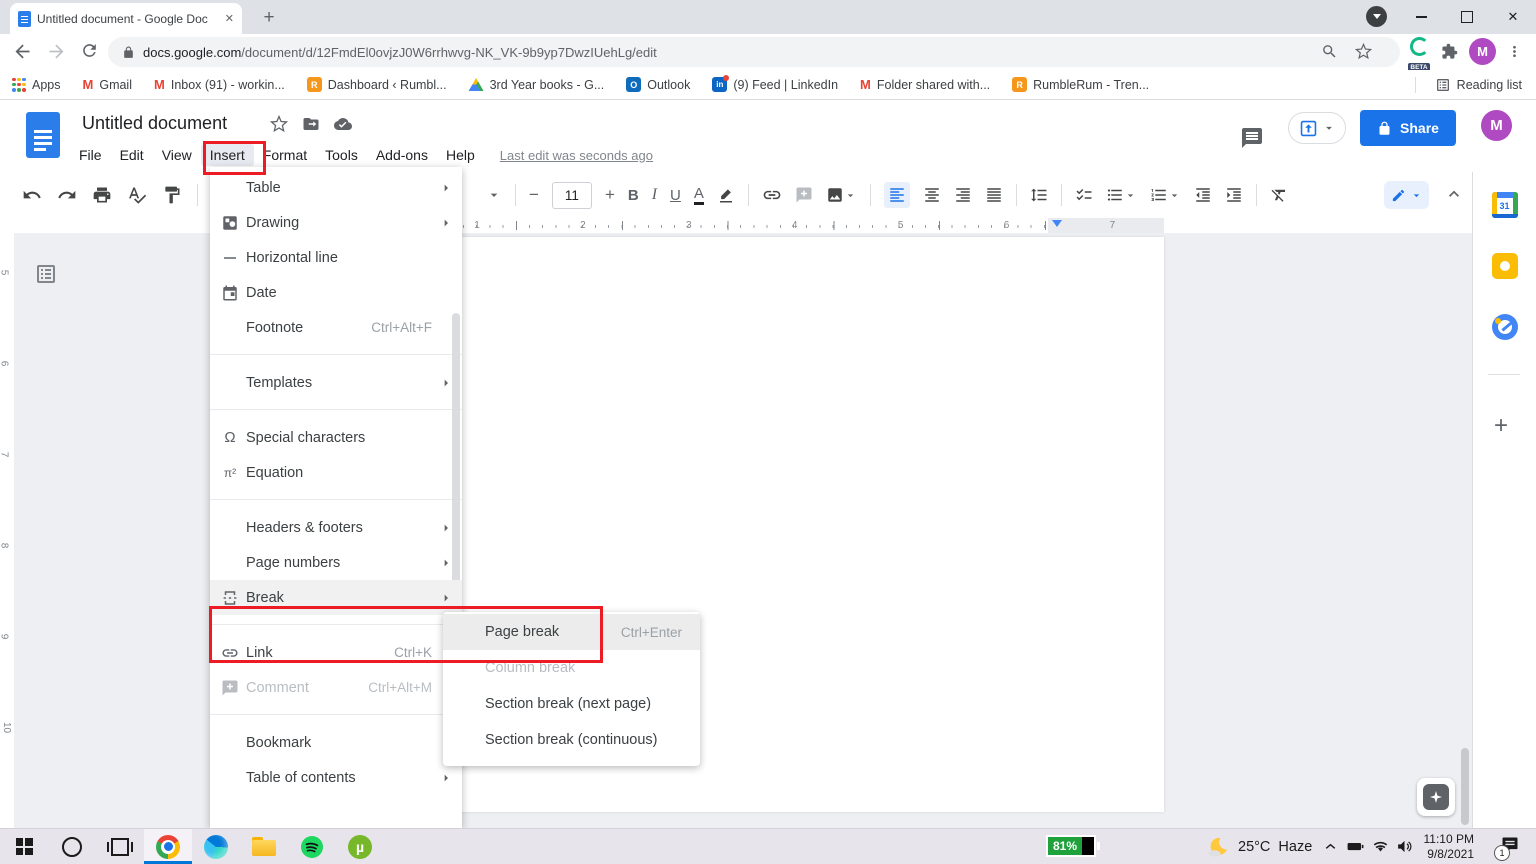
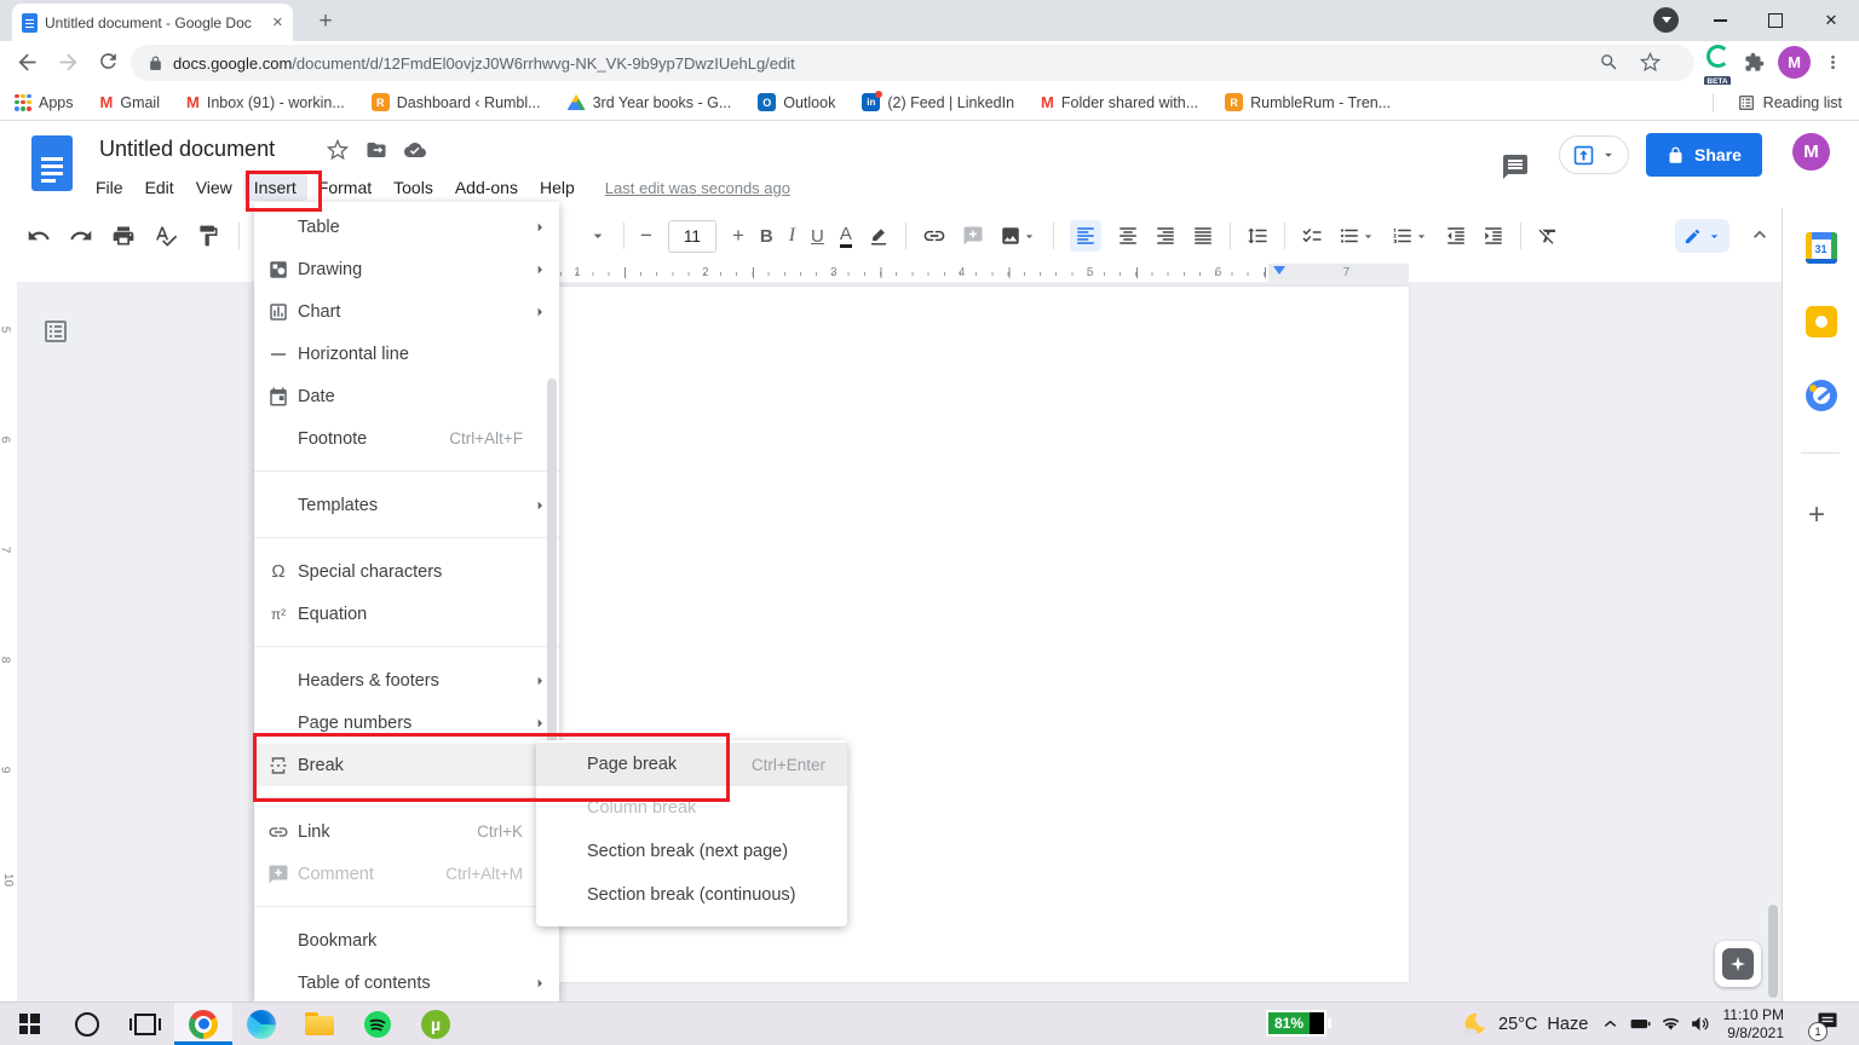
  Untitled document - Google Doc
  ✕
  +
  ✕
  docs.google.com/document/d/12FmdEl0ovjzJ0W6rrhwvg-NK_VK-9b9yp7DwzIUehLg/edit
  M
  Apps
  M
  Gmail
  M
  Inbox (91) - workin...
  R
  Dashboard ‹ Rumbl...
  3rd Year books - G...
  O
  Outlook
  in
- (9) Feed | LinkedIn
+ (2) Feed | LinkedIn
  M
  Folder shared with...
  R
  RumbleRum - Tren...
  Reading list
  Untitled document
  File
  Edit
  View
  Insert
  Format
  Tools
  Add-ons
  Help
  Last edit was seconds ago
  Share
  M
  −
  11
  +
  B
  I
  U
  A
  1
  2
  3
  4
  5
  6
  7
  31
  +
  Table
  Drawing
+ Chart
  Horizontal line
  Date
  Footnote
  Ctrl+Alt+F
  Templates
  Ω
  Special characters
  π²
  Equation
  Headers & footers
  Page numbers
  Break
  Link
  Ctrl+K
  Comment
  Ctrl+Alt+M
  Bookmark
  Table of contents
  Page break
  Ctrl+Enter
  Column break
  Section break (next page)
  Section break (continuous)
  µ
  81%
  25°C
  Haze
  11:10 PM
  9/8/2021
  1
